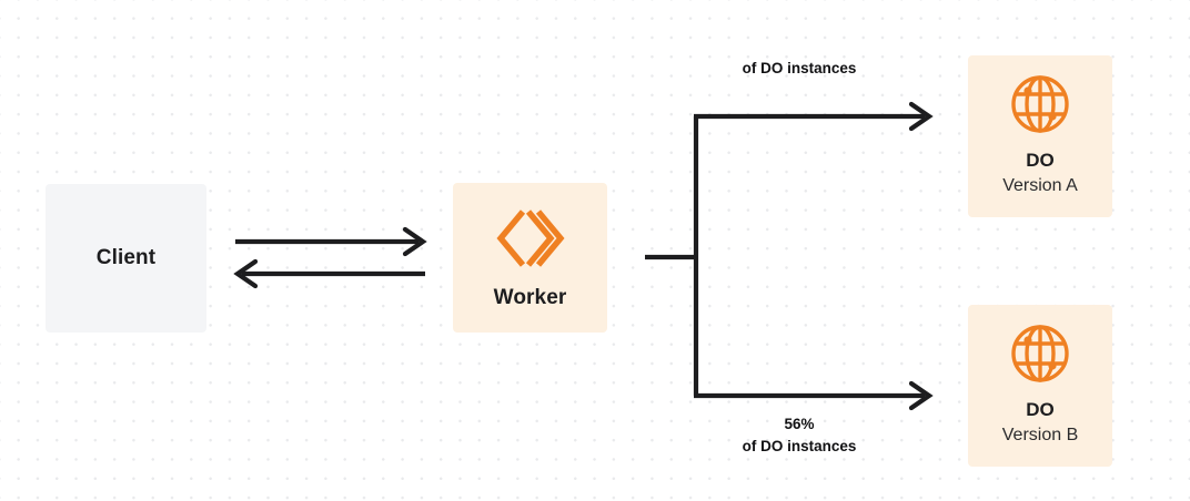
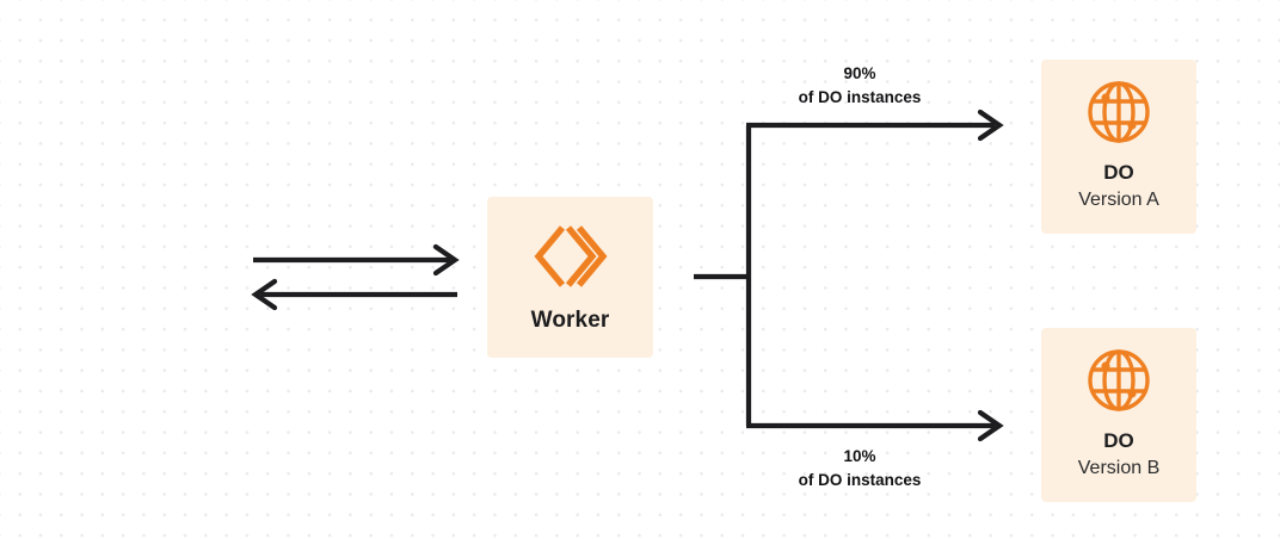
- Client
  Worker
  DO
  Version A
  DO
  Version B
+ 90%
  of DO instances
- 56%
+ 10%
  of DO instances
